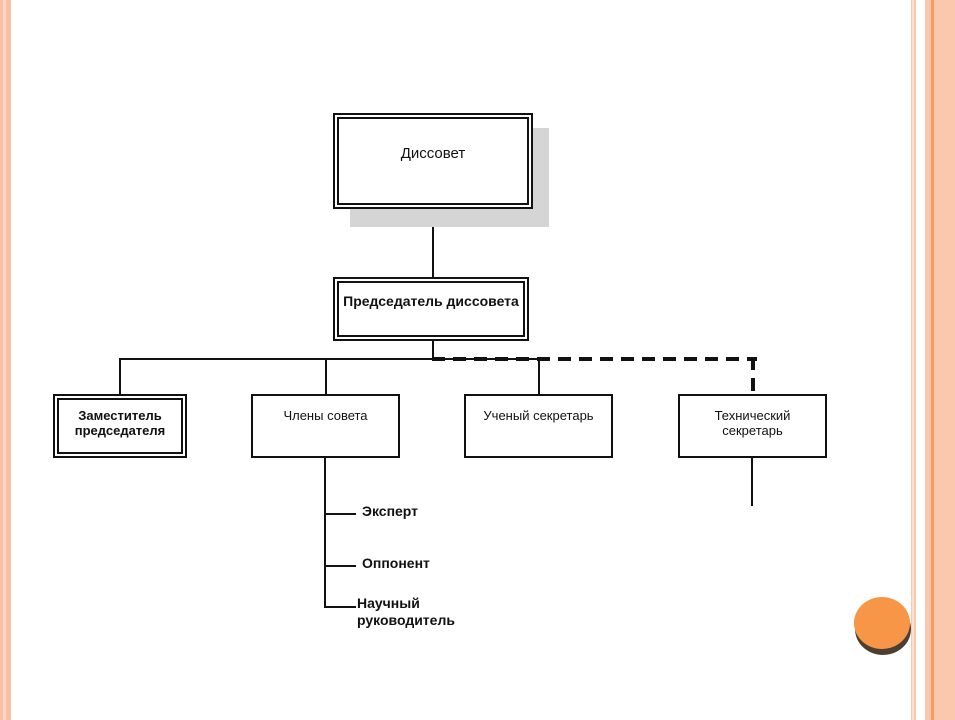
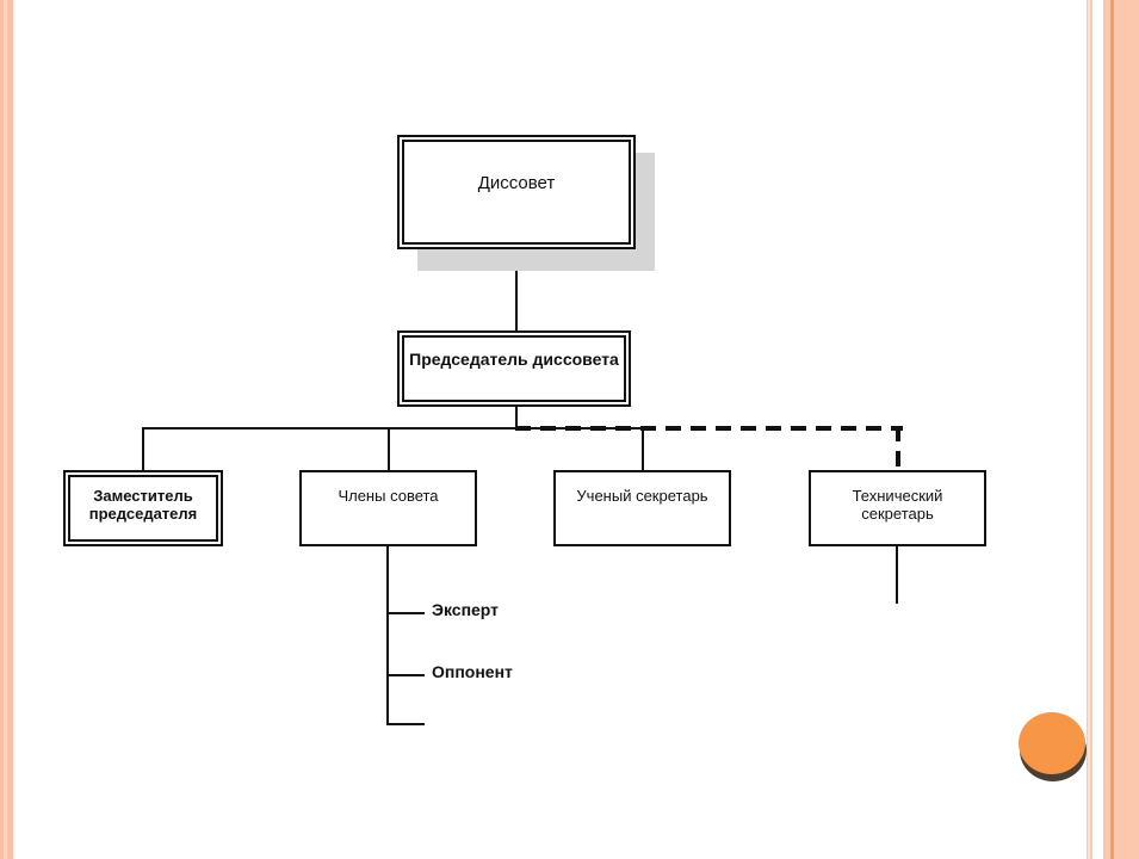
  Диссовет
  Председатель диссовета
  Заместитель
  председателя
  Члены совета
  Ученый секретарь
  Технический
  секретарь
  Эксперт
  Оппонент
- Научный
- руководитель
